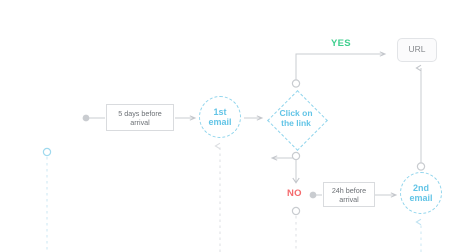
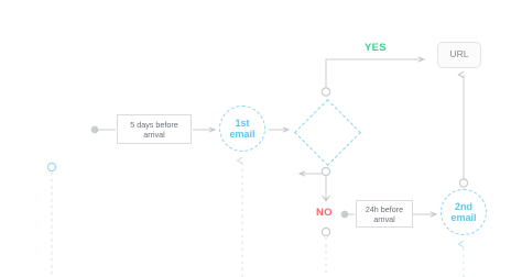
  1st
  email
- Click on
- the link
  URL
  2nd
  email
  5 days before
  arrival
  24h before
  arrival
  YES
  NO
